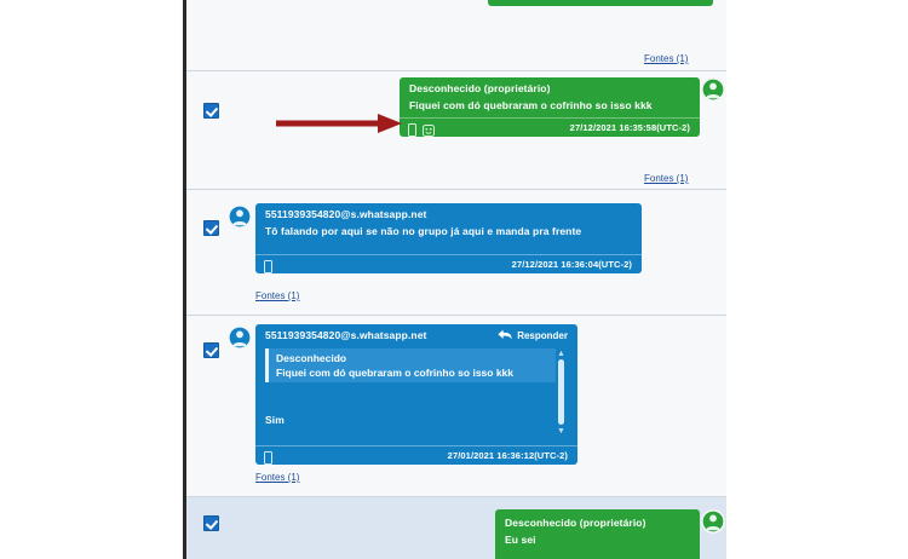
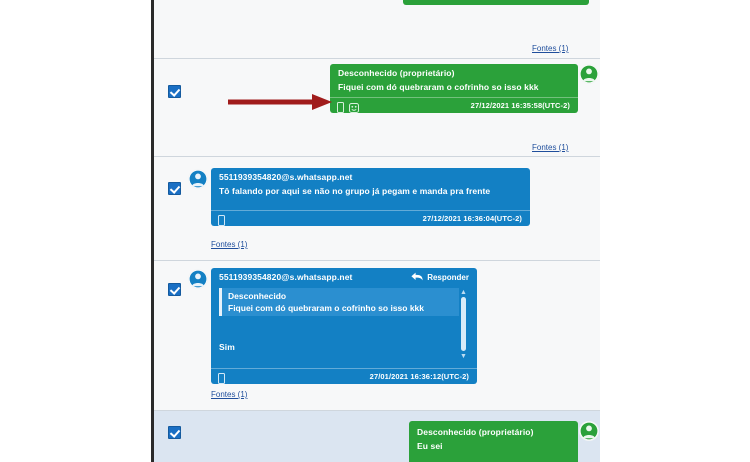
  Fontes (1)
  Desconhecido (proprietário)
  Fiquei com dó quebraram o cofrinho so isso kkk
  27/12/2021 16:35:58(UTC-2)
  Fontes (1)
  5511939354820@s.whatsapp.net
- Tô falando por aqui se não no grupo já aqui e manda pra frente
+ Tô falando por aqui se não no grupo já pegam e manda pra frente
  27/12/2021 16:36:04(UTC-2)
  Fontes (1)
  5511939354820@s.whatsapp.net
  Responder
  Desconhecido
  Fiquei com dó quebraram o cofrinho so isso kkk
  Sim
  27/01/2021 16:36:12(UTC-2)
  Fontes (1)
  Desconhecido (proprietário)
  Eu sei
